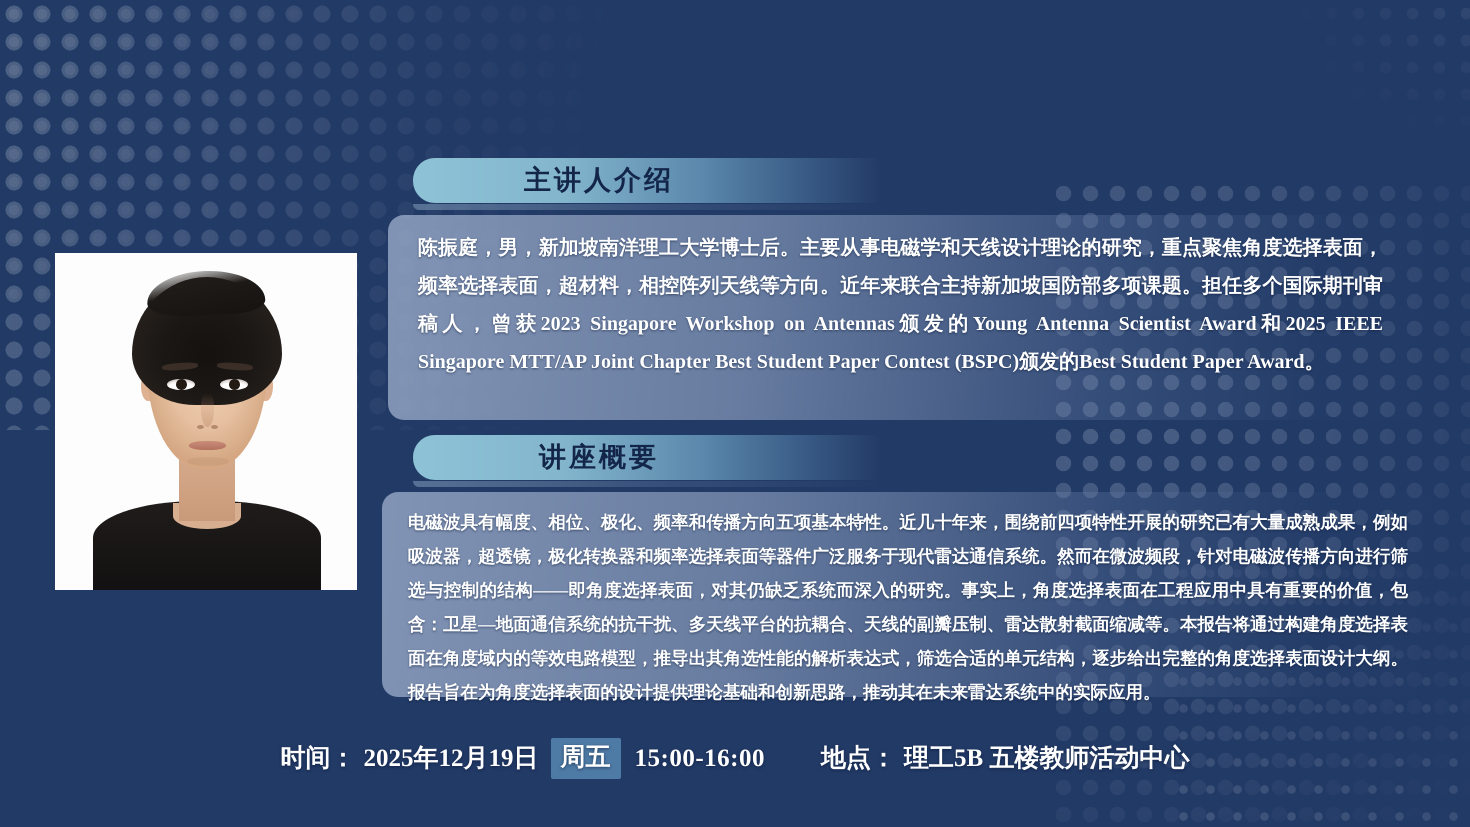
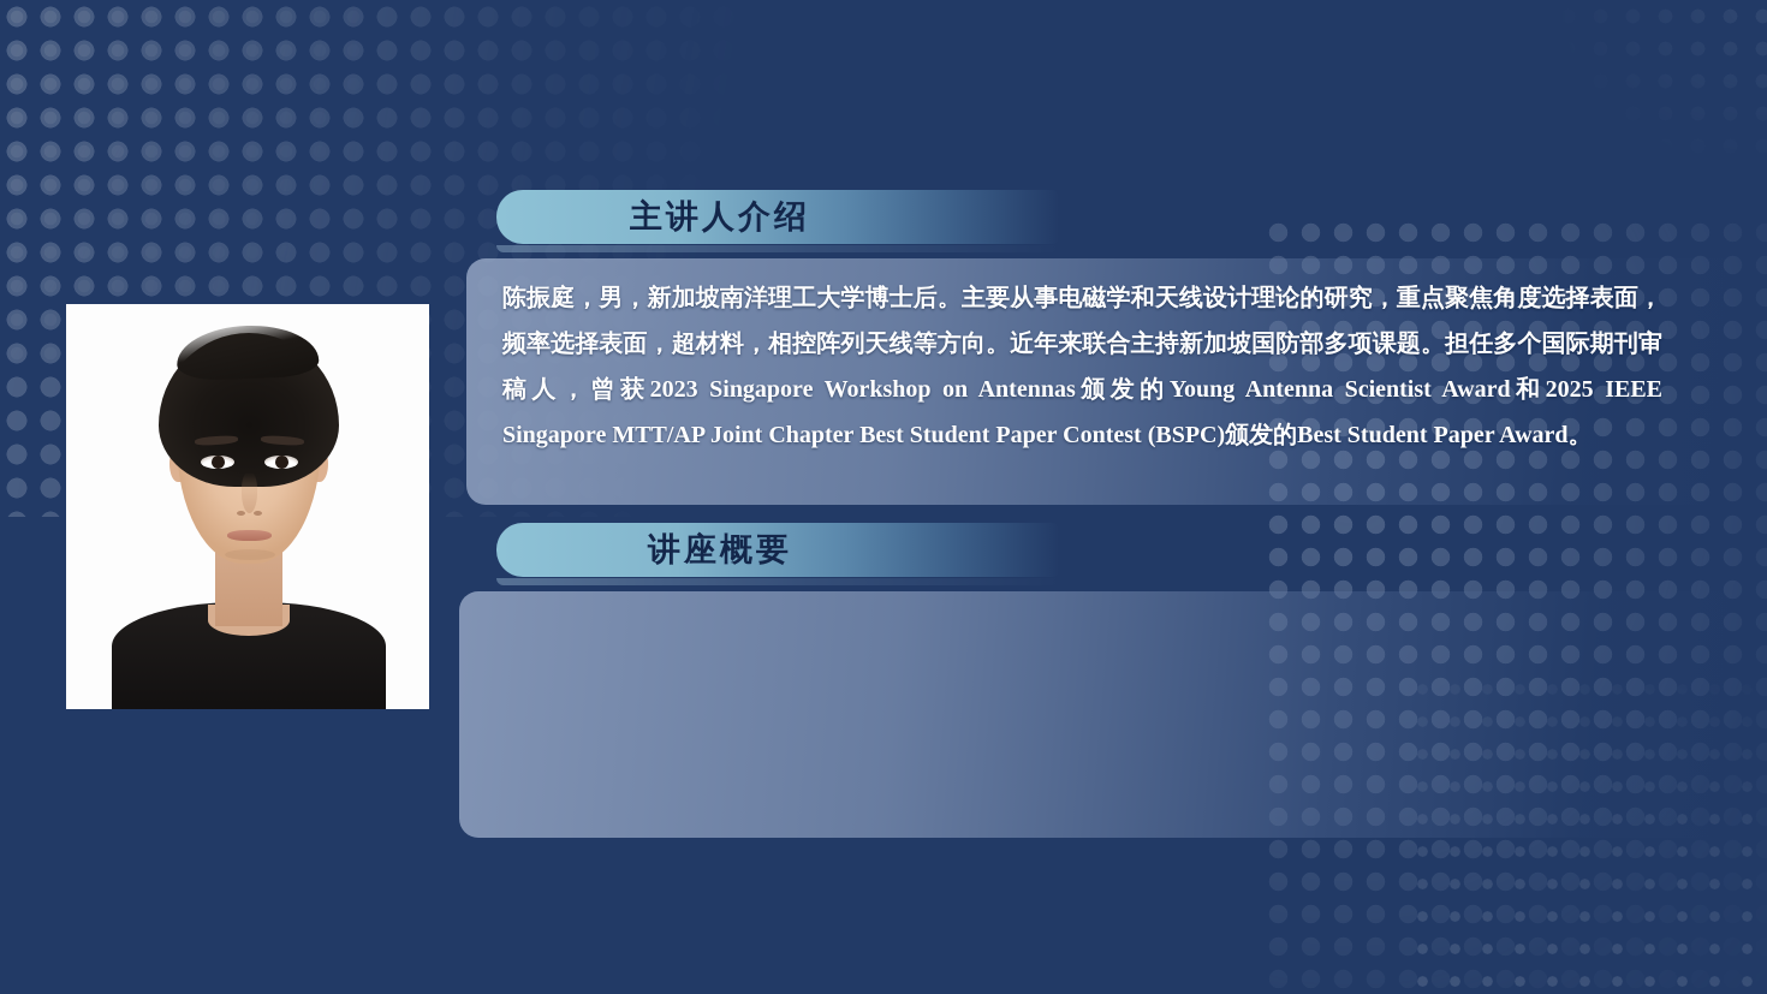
  主讲人介绍
  陈振庭，男，新加坡南洋理工大学博士后。主要从事电磁学和天线设计理论的研究，重点聚焦角度选择表面，频率选择表面，超材料，相控阵列天线等方向。近年来联合主持新加坡国防部多项课题。担任多个国际期刊审稿人，曾获2023 Singapore Workshop on Antennas颁发的Young Antenna Scientist Award和2025 IEEE Singapore MTT/AP Joint Chapter Best Student Paper Contest (BSPC)颁发的Best Student Paper Award。
  讲座概要
- 电磁波具有幅度、相位、极化、频率和传播方向五项基本特性。近几十年来，围绕前四项特性开展的研究已有大量成熟成果，例如吸波器，超透镜，极化转换器和频率选择表面等器件广泛服务于现代雷达通信系统。然而在微波频段，针对电磁波传播方向进行筛选与控制的结构——即角度选择表面，对其仍缺乏系统而深入的研究。事实上，角度选择表面在工程应用中具有重要的价值，包含：卫星—地面通信系统的抗干扰、多天线平台的抗耦合、天线的副瓣压制、雷达散射截面缩减等。本报告将通过构建角度选择表面在角度域内的等效电路模型，推导出其角选性能的解析表达式，筛选合适的单元结构，逐步给出完整的角度选择表面设计大纲。报告旨在为角度选择表面的设计提供理论基础和创新思路，推动其在未来雷达系统中的实际应用。
- 时间：
- 2025年12月19日
- 周五
- 15:00-16:00
- 地点：
- 理工5B 五楼教师活动中心
